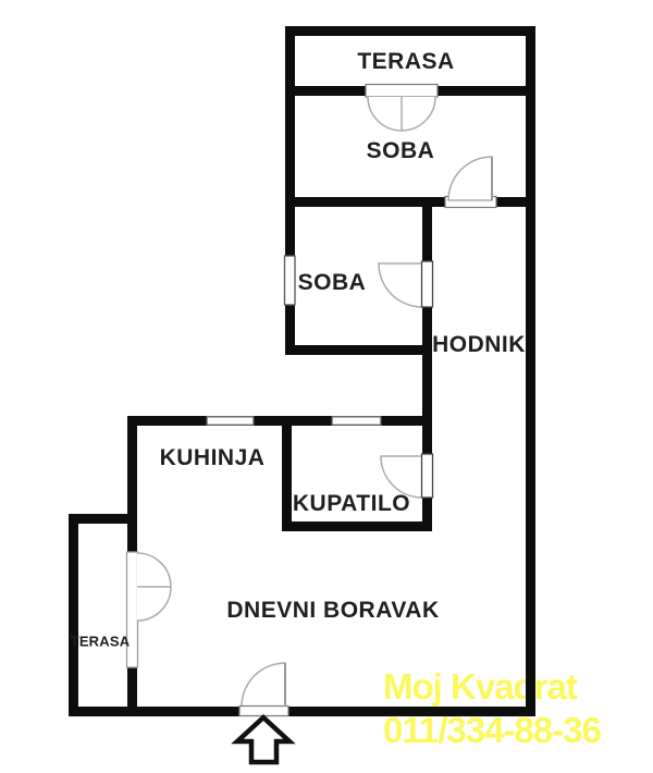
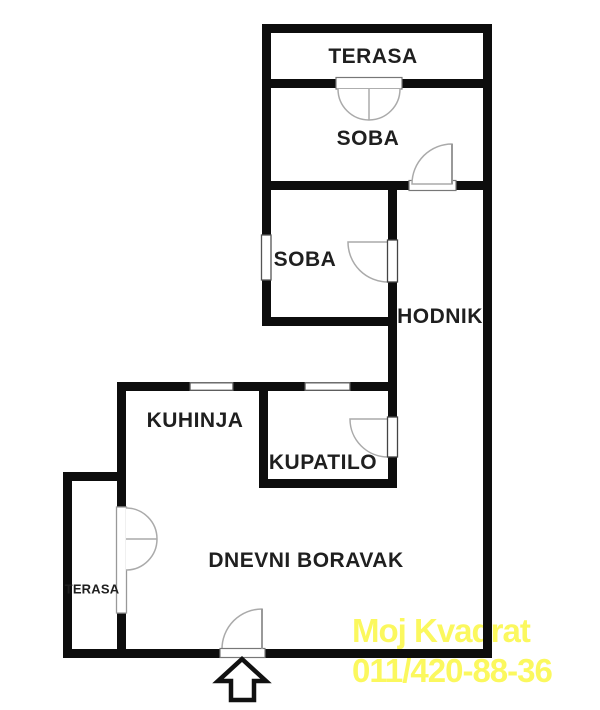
  Moj Kvadrat
- 011/334-88-36
+ 011/420-88-36
  TERASA
  SOBA
  SOBA
  HODNIK
  KUHINJA
  KUPATILO
  DNEVNI BORAVAK
  TERASA
